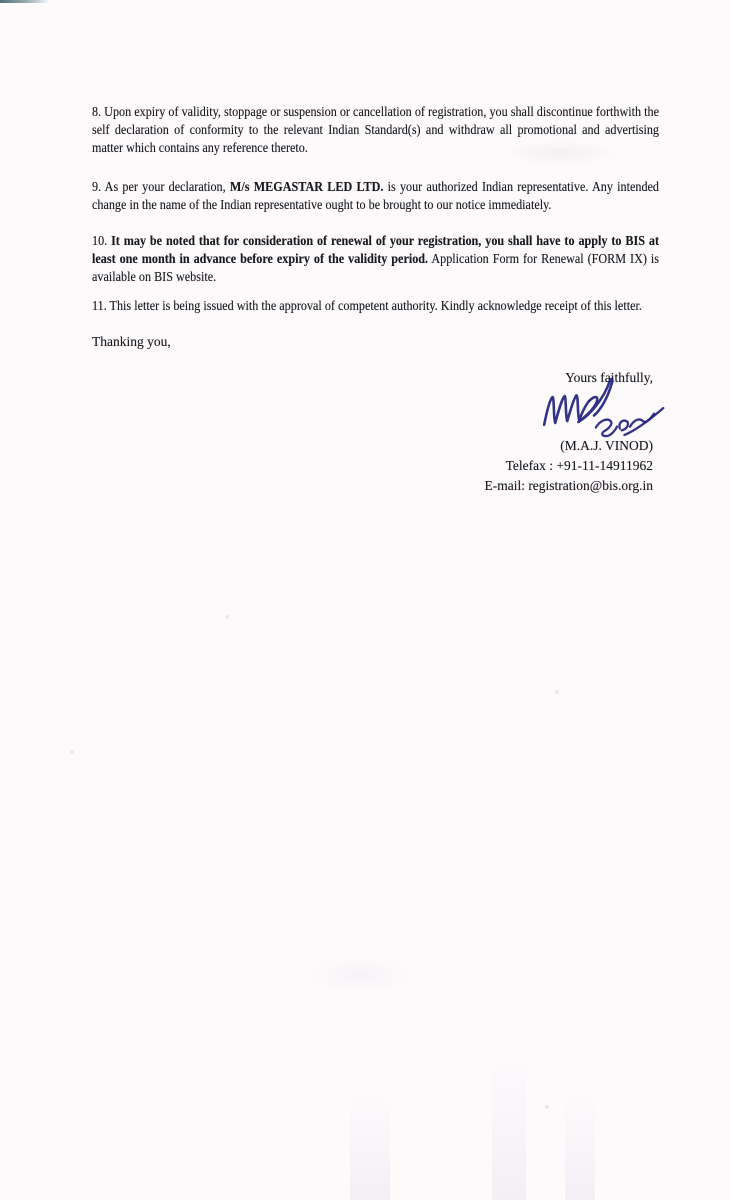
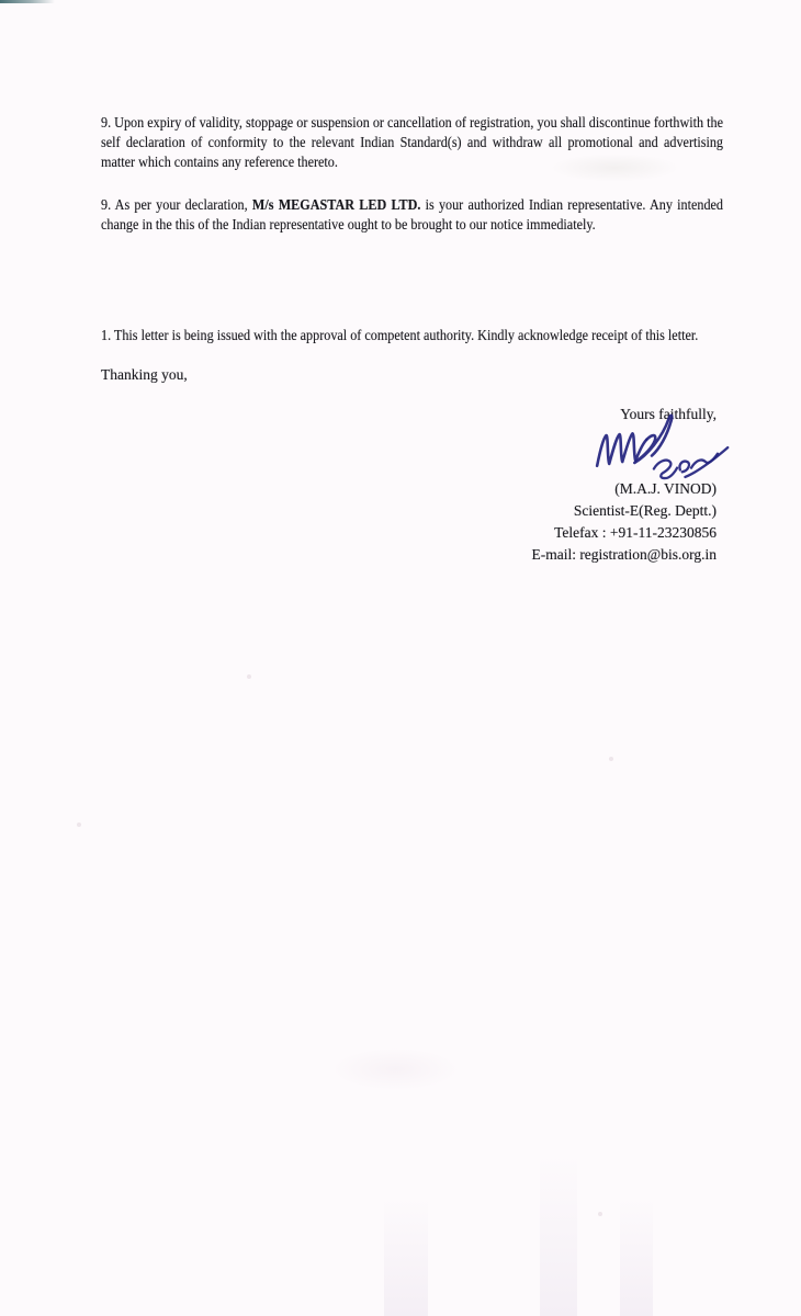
- 8. Upon expiry of validity, stoppage or suspension or cancellation of registration, you shall discontinue forthwith the self declaration of conformity to the relevant Indian Standard(s) and withdraw all promotional and advertising matter which contains any reference thereto.
+ 9. Upon expiry of validity, stoppage or suspension or cancellation of registration, you shall discontinue forthwith the self declaration of conformity to the relevant Indian Standard(s) and withdraw all promotional and advertising matter which contains any reference thereto.
- 9. As per your declaration, M/s MEGASTAR LED LTD. is your authorized Indian representative. Any intended change in the name of the Indian representative ought to be brought to our notice immediately.
+ 9. As per your declaration, M/s MEGASTAR LED LTD. is your authorized Indian representative. Any intended change in the this of the Indian representative ought to be brought to our notice immediately.
- 10. It may be noted that for consideration of renewal of your registration, you shall have to apply to BIS at least one month in advance before expiry of the validity period. Application Form for Renewal (FORM IX) is available on BIS website.
- 11. This letter is being issued with the approval of competent authority. Kindly acknowledge receipt of this letter.
+ 1. This letter is being issued with the approval of competent authority. Kindly acknowledge receipt of this letter.
  Thanking you,
  Yours faithfully,
  (M.A.J. VINOD)
+ Scientist-E(Reg. Deptt.)
- Telefax : +91-11-14911962
+ Telefax : +91-11-23230856
  E-mail: registration@bis.org.in
